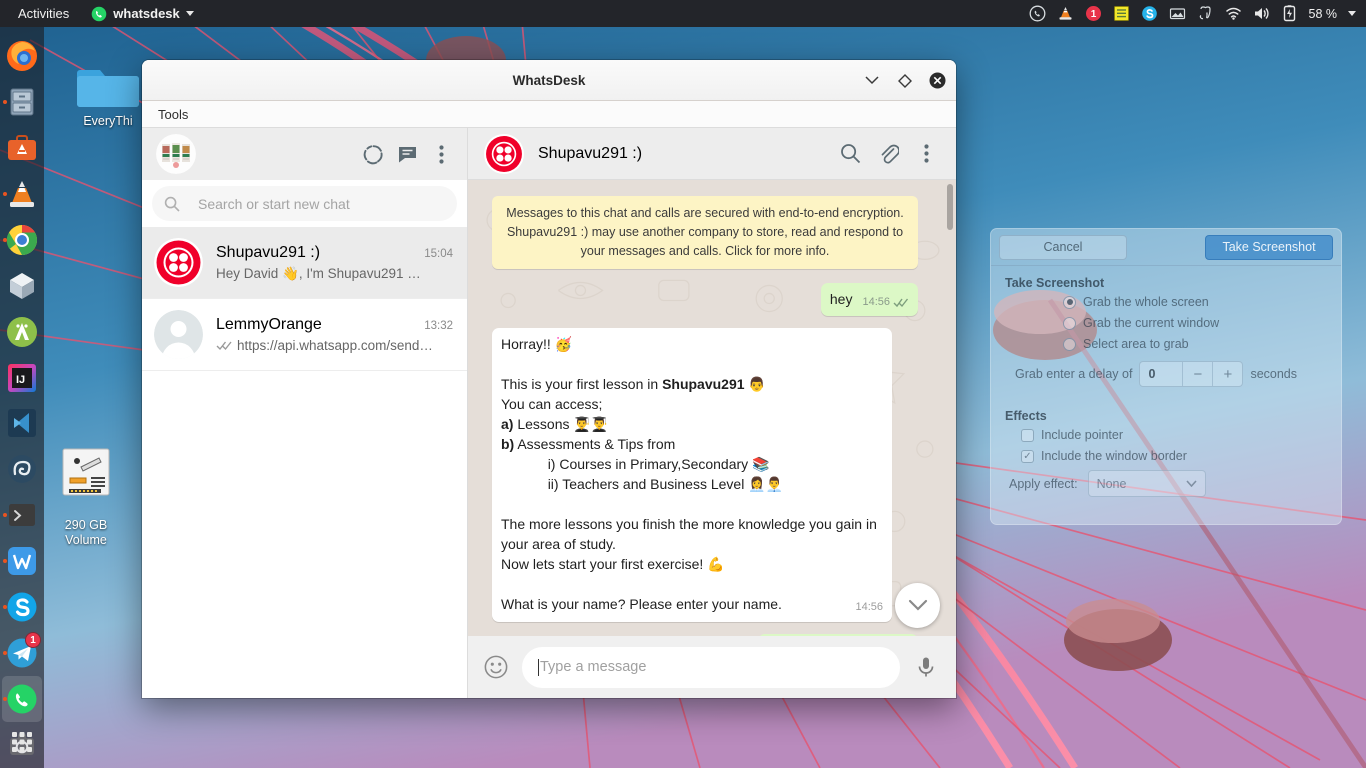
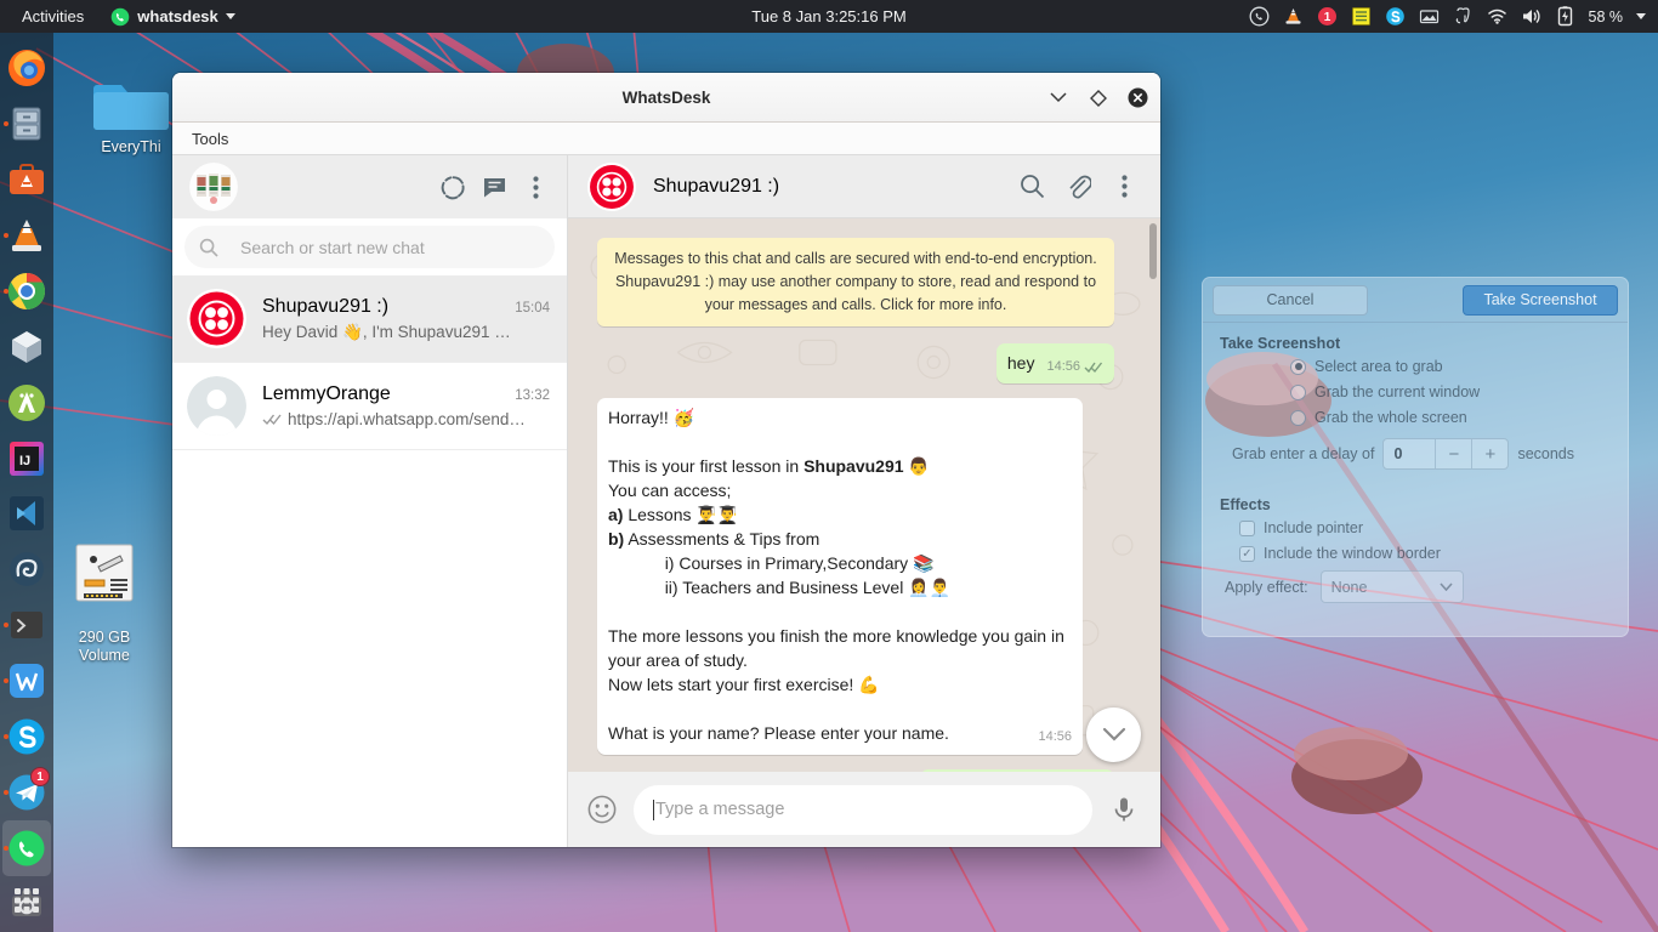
  EveryThi
  290 GB
  Volume
  Cancel
  Take Screenshot
  Take Screenshot
- Grab the whole screen
+ Select area to grab
  Grab the current window
- Select area to grab
+ Grab the whole screen
  Grab enter a delay of
  0
  −
  +
  seconds
  Effects
  Include pointer
  ✓
  Include the window border
  Apply effect:
  None
  WhatsDesk
  Tools
  Search or start new chat
  Shupavu291 :)
  15:04
  Hey David 👋, I'm Shupavu291 …
  LemmyOrange
  13:32
  https://api.whatsapp.com/send…
  Shupavu291 :)
  Messages to this chat and calls are secured with end-to-end encryption. Shupavu291 :) may use another company to store, read and respond to your messages and calls. Click for more info.
  hey
  14:56
  Horray!! 🥳
  This is your first lesson in Shupavu291 👨
  You can access;
  a) Lessons 👨‍🎓👨‍🎓
  b) Assessments & Tips from
  i) Courses in Primary,Secondary 📚
  ii) Teachers and Business Level 👩‍💼👨‍💼
  The more lessons you finish the more knowledge you gain in your area of study.
  Now lets start your first exercise! 💪
  What is your name? Please enter your name.
  14:56
  Type a message
  IJ
  1
  Activities
  whatsdesk
+ Tue 8 Jan 3:25:16 PM
  1
  58 %
